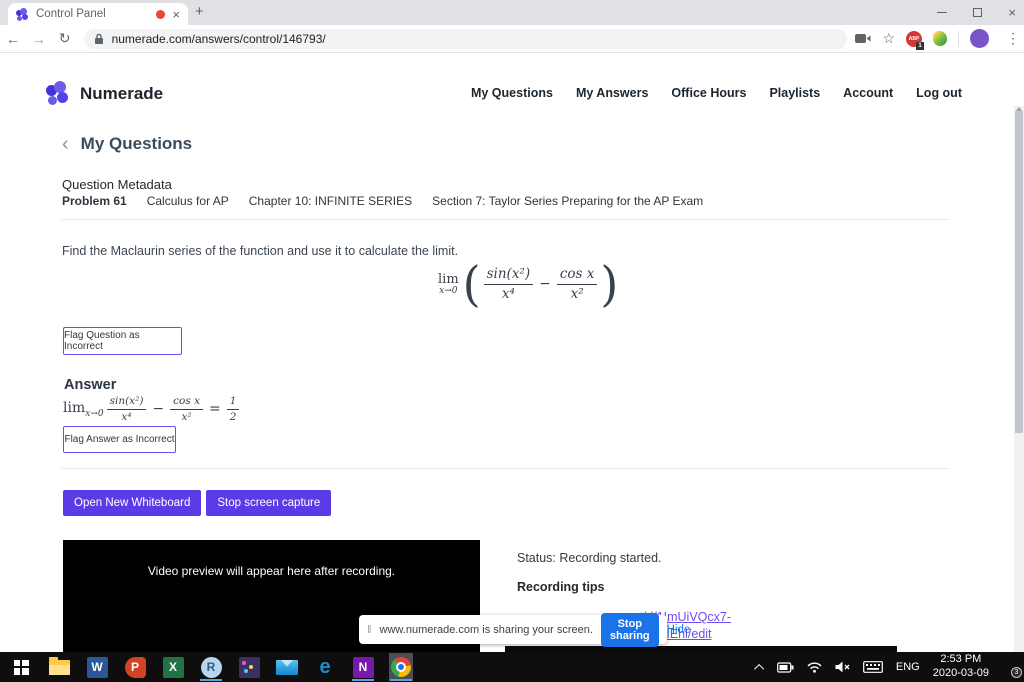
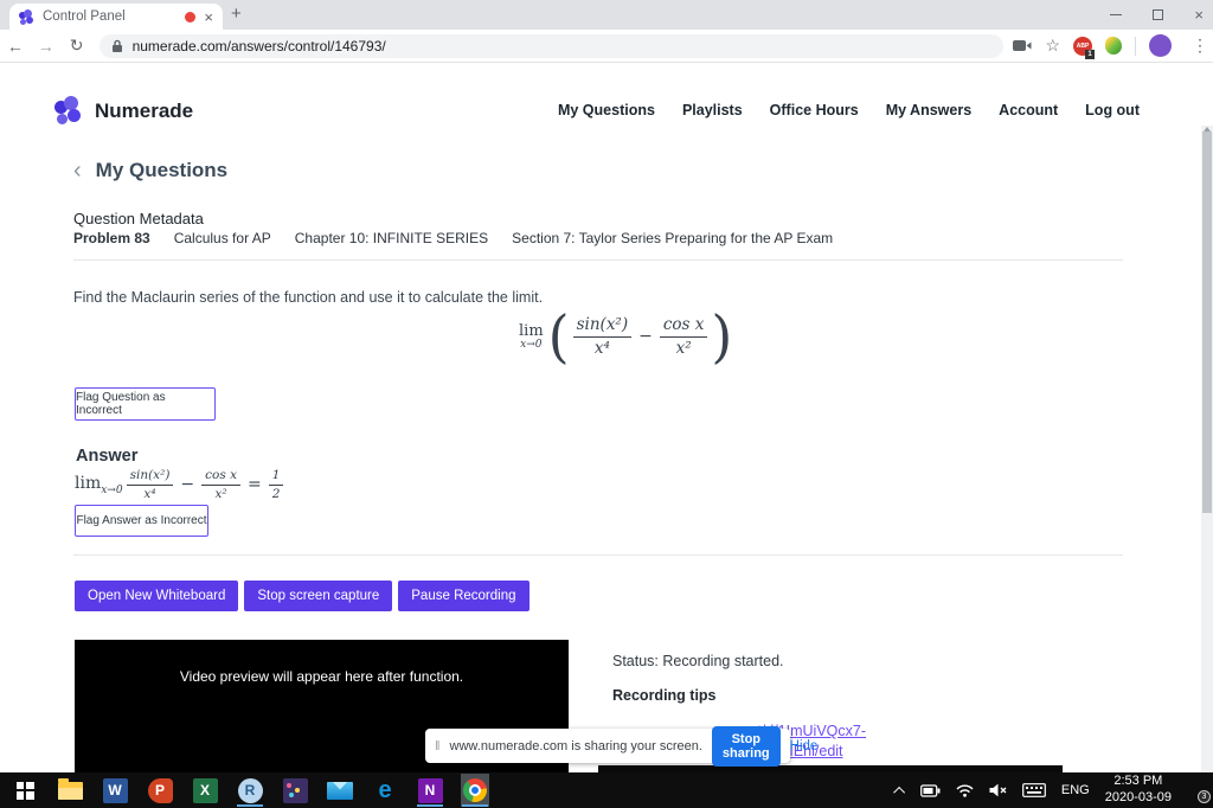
  Control Panel
  ×
  +
  ×
  ←
  →
  ↻
  numerade.com/answers/control/146793/
  ☆
  ⋮
  Numerade
  My Questions
- My Answers
+ Playlists
  Office Hours
- Playlists
+ My Answers
  Account
  Log out
  ‹
  My Questions
  Question Metadata
- Problem 61
+ Problem 83
  Calculus for AP
  Chapter 10: INFINITE SERIES
  Section 7: Taylor Series Preparing for the AP Exam
  Find the Maclaurin series of the function and use it to calculate the limit.
  lim
  x→0
  (
  sin(x²)
  x⁴
  −
  cos x
  x²
  )
  Flag Question as Incorrect
  Answer
  limx→0
  sin(x²)
  x⁴
  −
  cos x
  x²
  =
  1
  2
  Flag Answer as Incorrect
  Open New Whiteboard
  Stop screen capture
+ Pause Recording
- Video preview will appear here after recording.
+ Video preview will appear here after function.
  Status: Recording started.
  Recording tips
  ‖
  www.numerade.com is sharing your screen.
  Stop sharing
  Hide
  W
  P
  X
  R
  e
  N
  ENG
  2:53 PM
  2020-03-09
